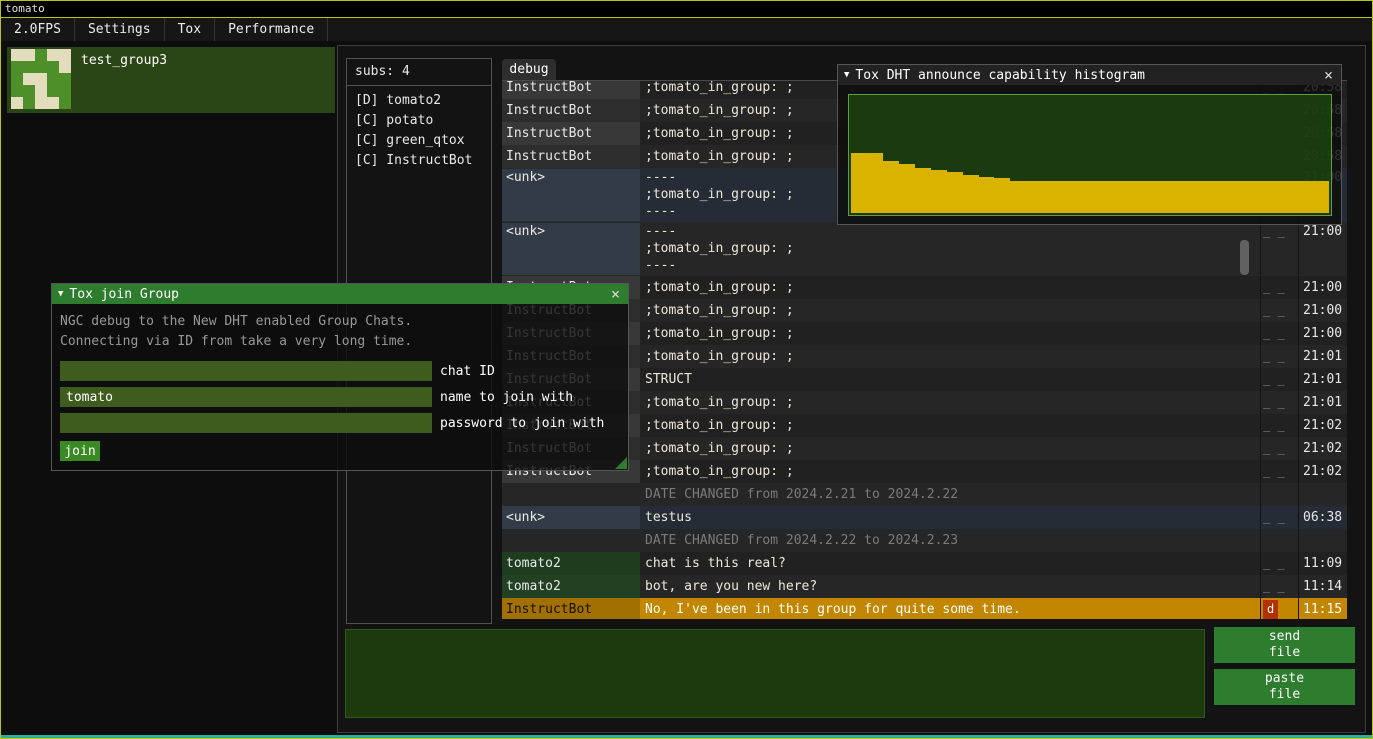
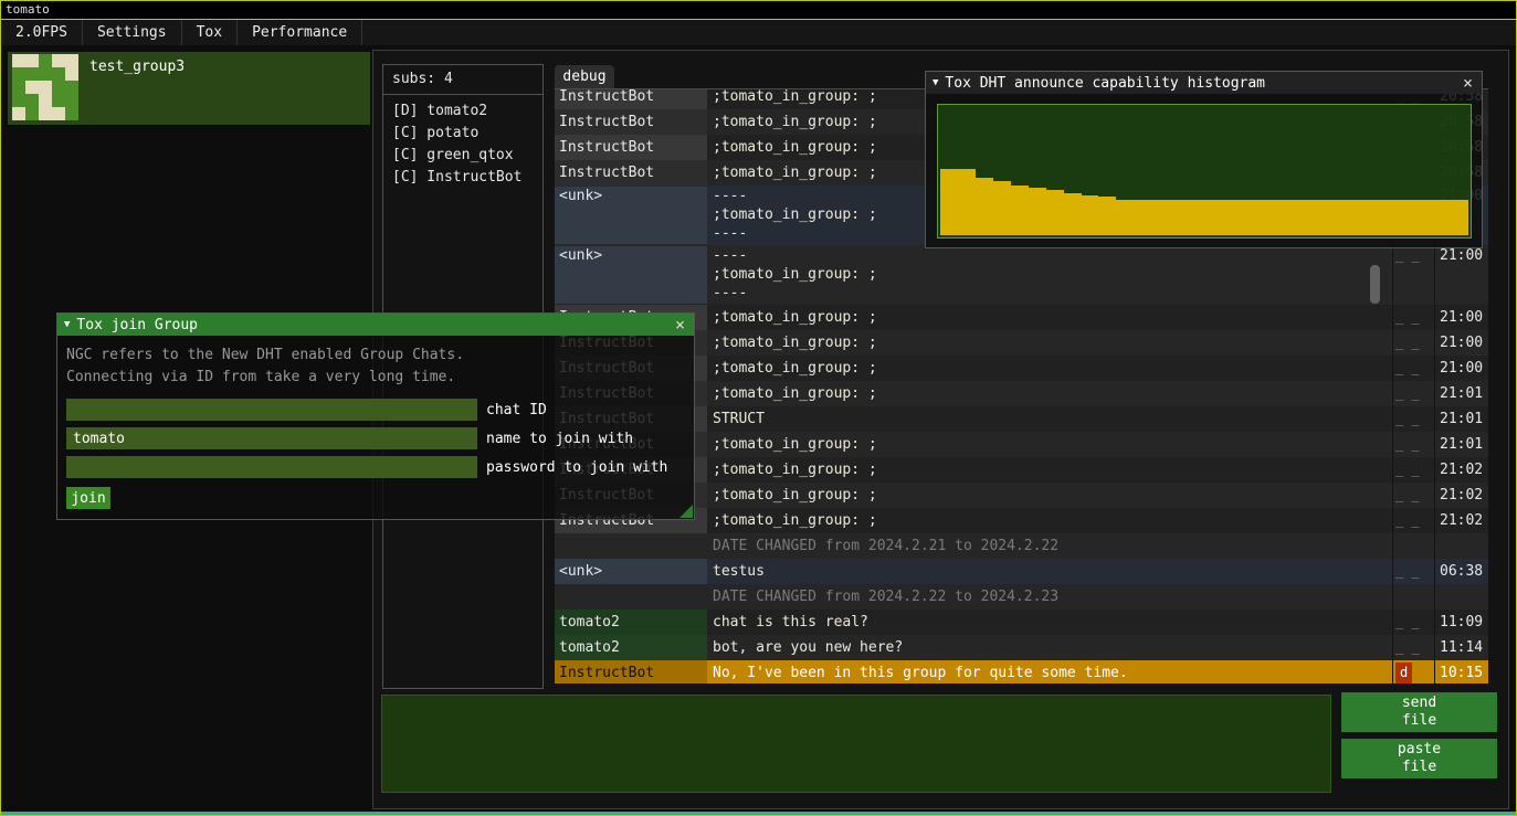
  tomato
  2.0FPS
  Settings
  Tox
  Performance
  test_group3
  subs: 4
  [D] tomato2
  [C] potato
  [C] green_qtox
  [C] InstructBot
  debug
  InstructBot
  ;tomato_in_group: ;
  _ _
  20:58
  InstructBot
  ;tomato_in_group: ;
  20:58
  InstructBot
  ;tomato_in_group: ;
  20:58
  InstructBot
  ;tomato_in_group: ;
  20:58
  <unk>
  ----
  ;tomato_in_group: ;
  ----
  _ _
  21:00
  <unk>
  ----
  ;tomato_in_group: ;
  ----
  _ _
  21:00
  ;tomato_in_group: ;
  _ _
  21:00
  InstructBot
  ;tomato_in_group: ;
  _ _
  21:00
  InstructBot
  ;tomato_in_group: ;
  _ _
  21:00
  InstructBot
  ;tomato_in_group: ;
  _ _
  21:01
  InstructBot
  STRUCT
  _ _
  21:01
  InstructBot
  ;tomato_in_group: ;
  _ _
  21:01
  InstructBot
  ;tomato_in_group: ;
  _ _
  21:02
  InstructBot
  ;tomato_in_group: ;
  _ _
  21:02
  InstructBot
  ;tomato_in_group: ;
  _ _
  21:02
  DATE CHANGED from 2024.2.21 to 2024.2.22
  <unk>
  testus
  _ _
  06:38
  DATE CHANGED from 2024.2.22 to 2024.2.23
  tomato2
  chat is this real?
  _ _
  11:09
  tomato2
  bot, are you new here?
  _ _
  11:14
  InstructBot
  No, I've been in this group for quite some time.
  d
- 11:15
+ 10:15
  send
  file
  paste
  file
  ▼
  Tox join Group
  ×
- NGC debug to the New DHT enabled Group Chats.
+ NGC refers to the New DHT enabled Group Chats.
  Connecting via ID from take a very long time.
  chat ID
  tomato
  name to join with
  password to join with
  join
  ▼
  Tox DHT announce capability histogram
  ×
